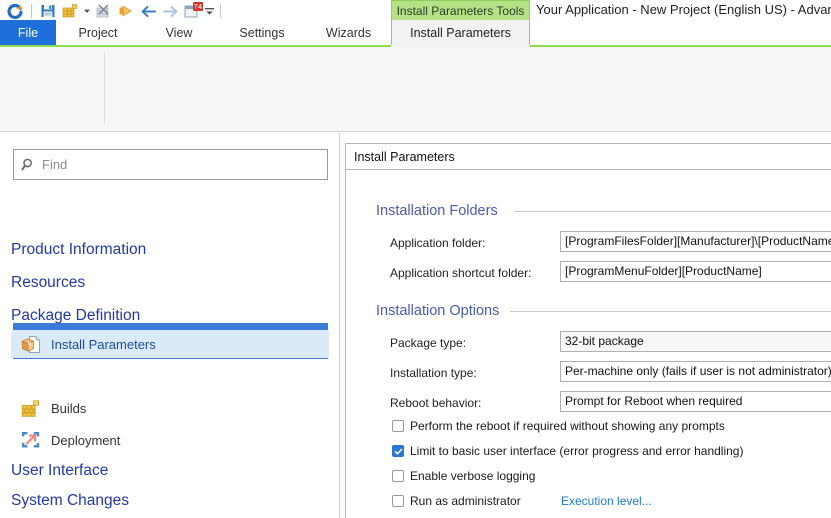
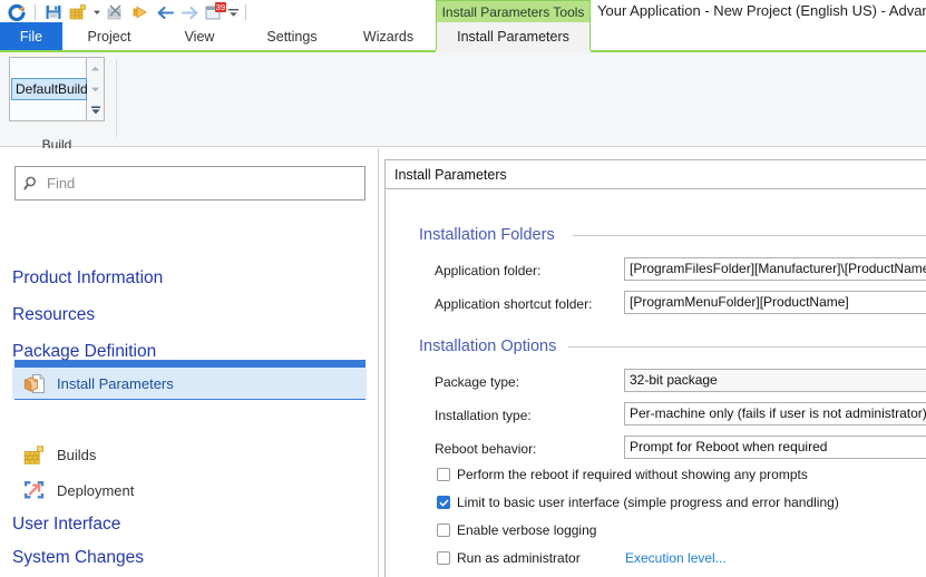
- 74
+ 39
  Install Parameters Tools
  Your Application - New Project (English US) - Adva
  File
  Project
  View
  Settings
  Wizards
  Install Parameters
+ DefaultBuild
+ Build
  Find
  Product Information
  Resources
  Package Definition
  Install Parameters
  Builds
  Deployment
  User Interface
  System Changes
  Install Parameters
  Installation Folders
  Application folder:
  [ProgramFilesFolder][Manufacturer]\[ProductNam
  Application shortcut folder:
  [ProgramMenuFolder][ProductName]
  Installation Options
  Package type:
  32-bit package
  Installation type:
  Per-machine only (fails if user is not administrator)
  Reboot behavior:
  Prompt for Reboot when required
  Perform the reboot if required without showing any prompts
- Limit to basic user interface (error progress and error handling)
+ Limit to basic user interface (simple progress and error handling)
  Enable verbose logging
  Run as administrator
  Execution level...
